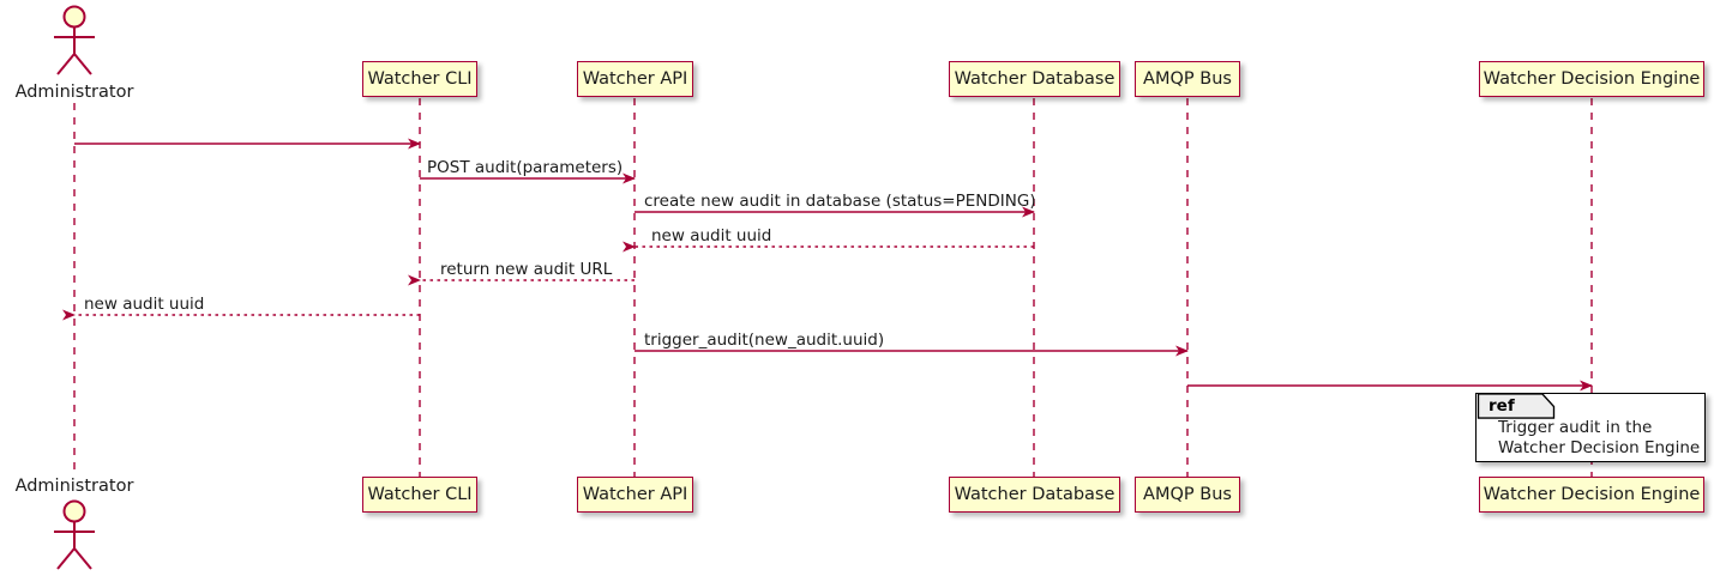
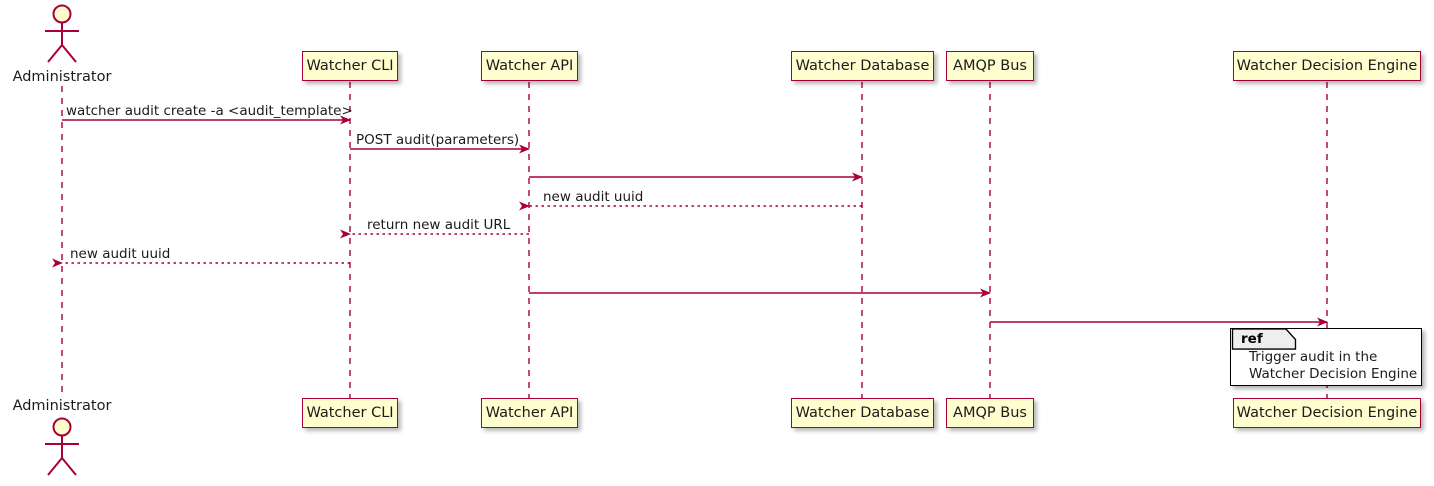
  Administrator
  Administrator
  Watcher CLI
  Watcher API
  Watcher Database
  AMQP Bus
  Watcher Decision Engine
  Watcher CLI
  Watcher API
  Watcher Database
  AMQP Bus
  Watcher Decision Engine
+ watcher audit create -a <audit_template>
  POST audit(parameters)
- create new audit in database (status=PENDING)
  new audit uuid
  return new audit URL
  new audit uuid
- trigger_audit(new_audit.uuid)
  ref
  Trigger audit in the
  Watcher Decision Engine
